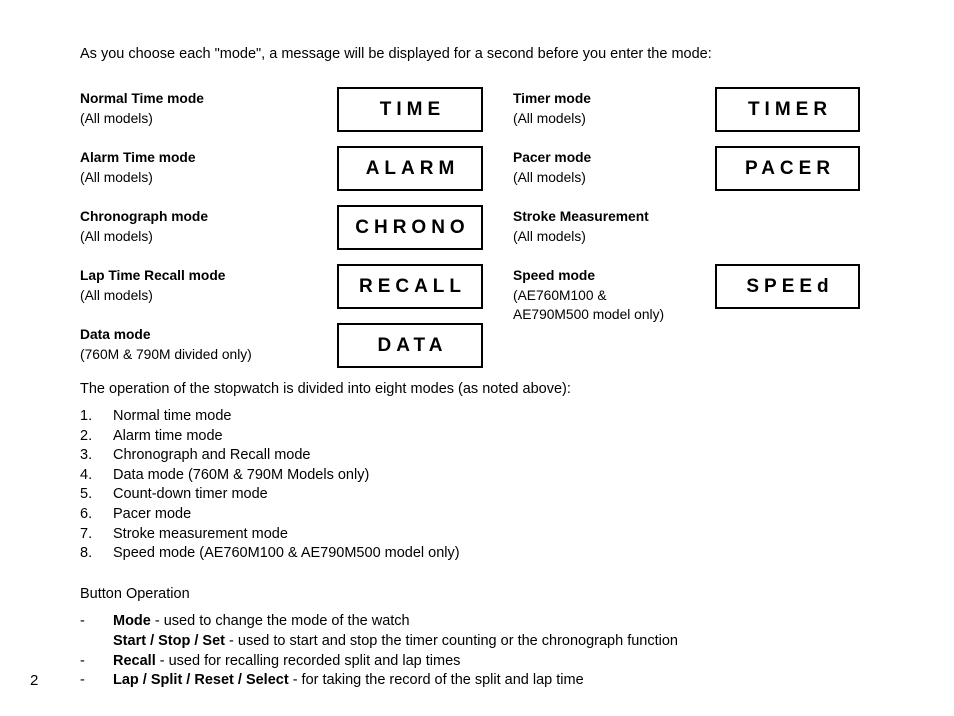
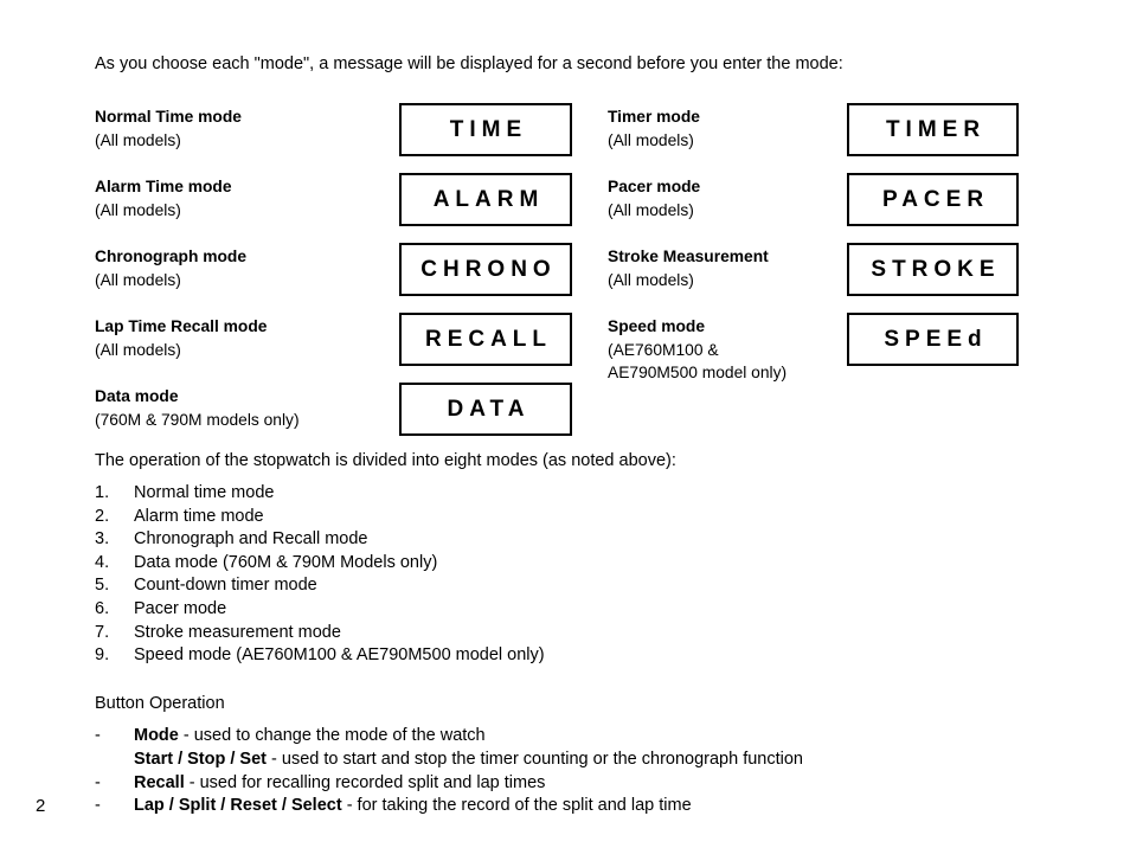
  As you choose each "mode", a message will be displayed for a second before you enter the mode:
  Normal Time mode
  (All models)
  TIME
  Alarm Time mode
  (All models)
  ALARM
  Chronograph mode
  (All models)
  CHRONO
  Lap Time Recall mode
  (All models)
  RECALL
  Data mode
- (760M & 790M divided only)
+ (760M & 790M models only)
  DATA
  Timer mode
  (All models)
  TIMER
  Pacer mode
  (All models)
  PACER
  Stroke Measurement
  (All models)
+ STROKE
  Speed mode
  (AE760M100 &
  AE790M500 model only)
  SPEEd
  The operation of the stopwatch is divided into eight modes (as noted above):
  1. Normal time mode
  2. Alarm time mode
  3. Chronograph and Recall mode
  4. Data mode (760M & 790M Models only)
  5. Count-down timer mode
  6. Pacer mode
  7. Stroke measurement mode
- 8. Speed mode (AE760M100 & AE790M500 model only)
+ 9. Speed mode (AE760M100 & AE790M500 model only)
  Button Operation
  - Mode - used to change the mode of the watch
  Start / Stop / Set - used to start and stop the timer counting or the chronograph function
  - Recall - used for recalling recorded split and lap times
  - Lap / Split / Reset / Select - for taking the record of the split and lap time
  2
